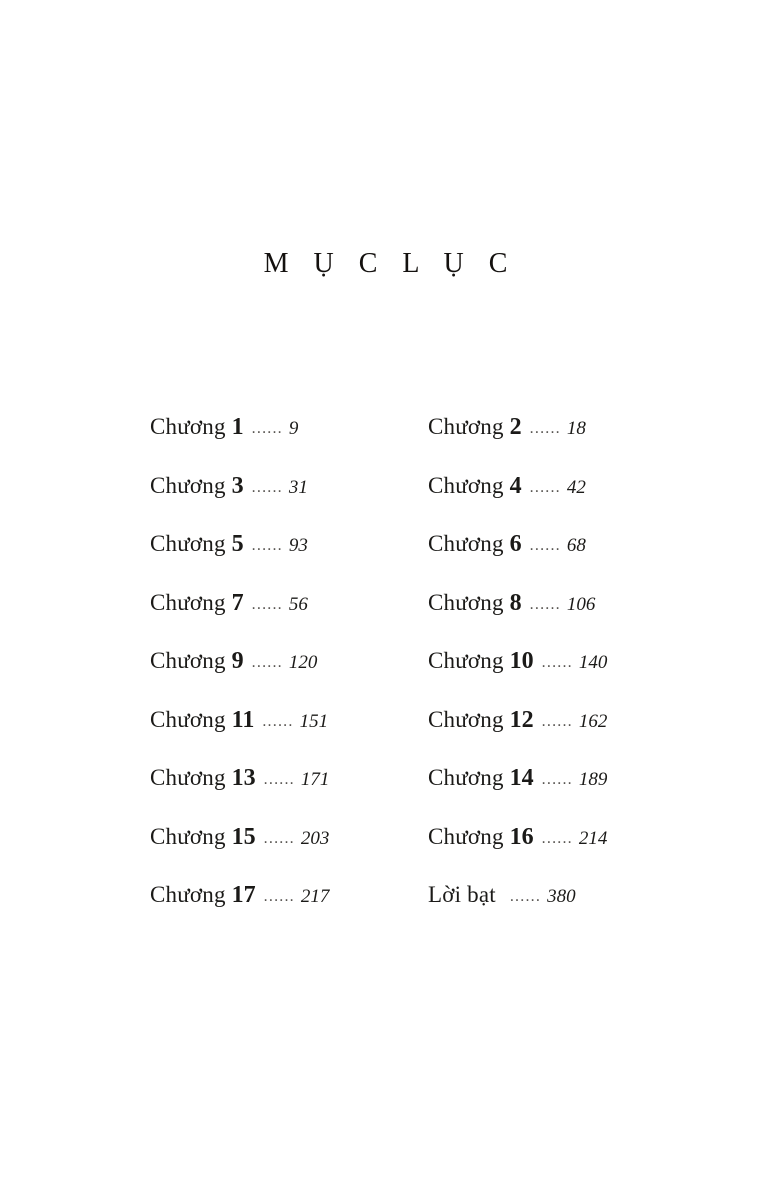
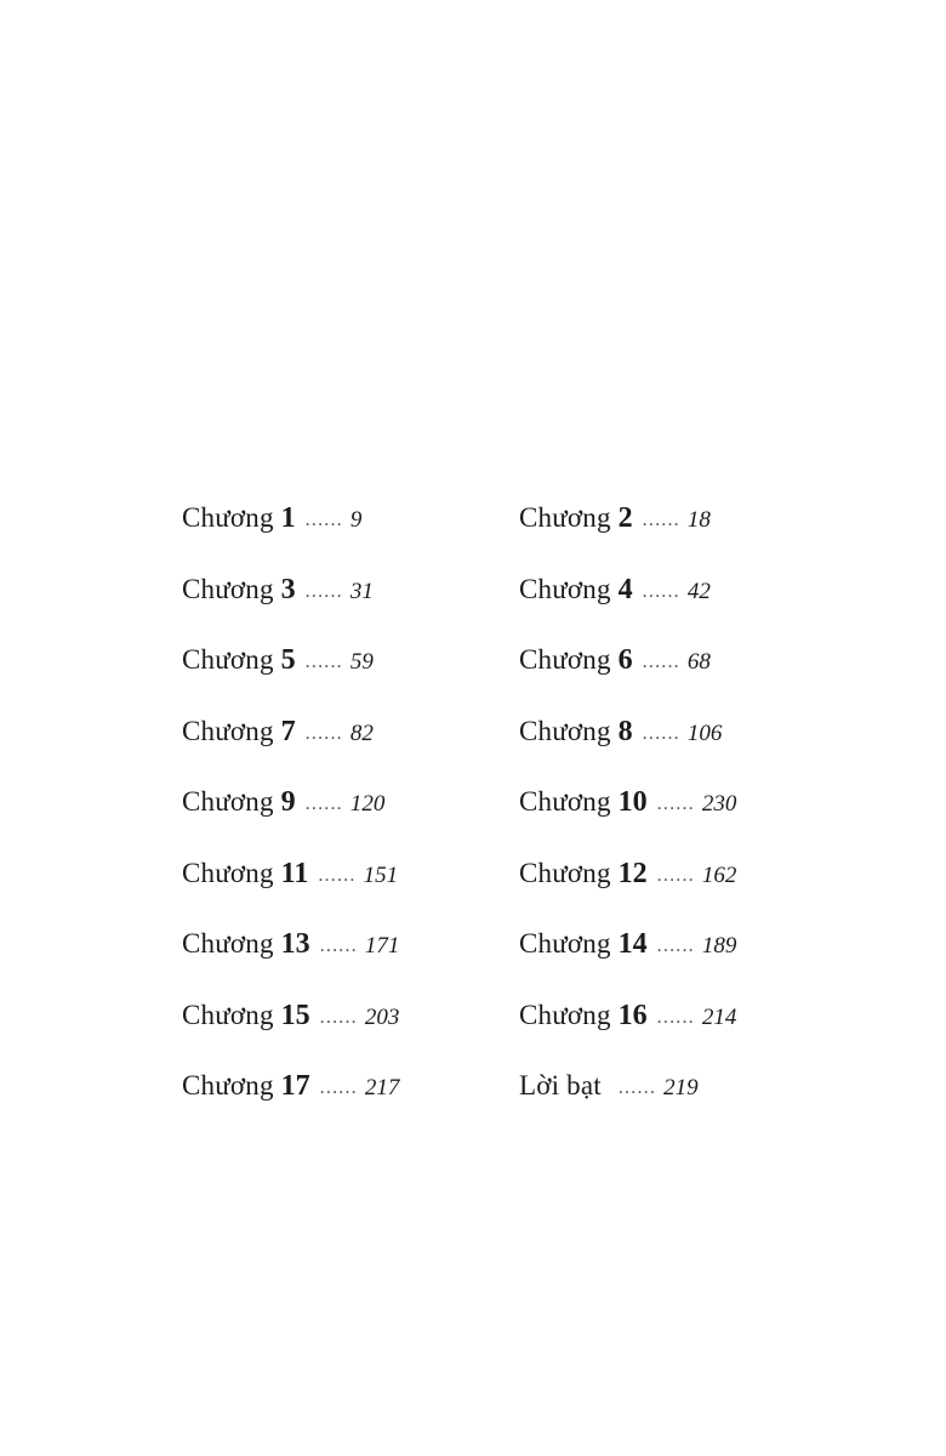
- M Ụ C L Ụ C
  Chương
  1
  ......
  9
  Chương
  2
  ......
  18
  Chương
  3
  ......
  31
  Chương
  4
  ......
  42
  Chương
  5
  ......
- 93
+ 59
  Chương
  6
  ......
  68
  Chương
  7
  ......
- 56
+ 82
  Chương
  8
  ......
  106
  Chương
  9
  ......
  120
  Chương
  10
  ......
- 140
+ 230
  Chương
  11
  ......
  151
  Chương
  12
  ......
  162
  Chương
  13
  ......
  171
  Chương
  14
  ......
  189
  Chương
  15
  ......
  203
  Chương
  16
  ......
  214
  Chương
  17
  ......
  217
  Lời bạt
  ......
- 380
+ 219
